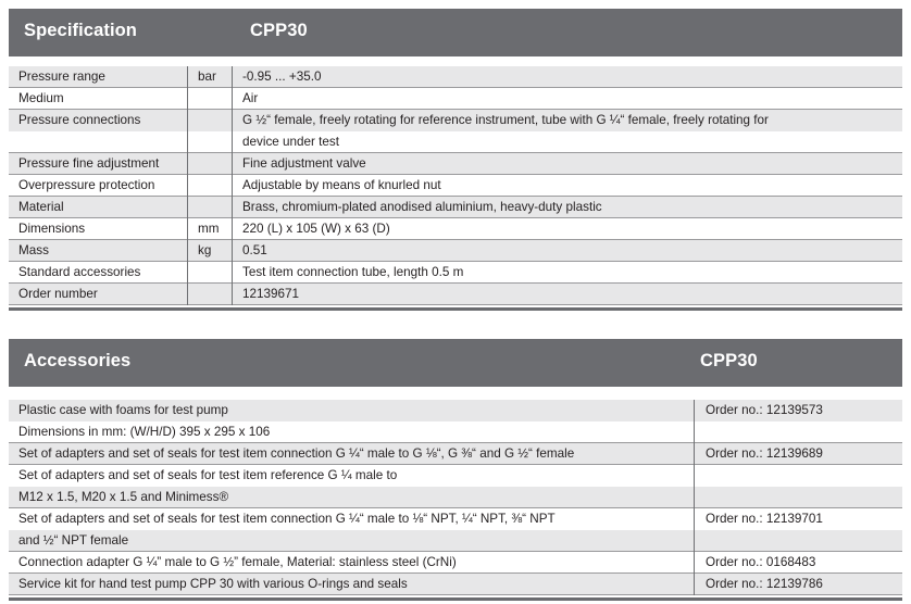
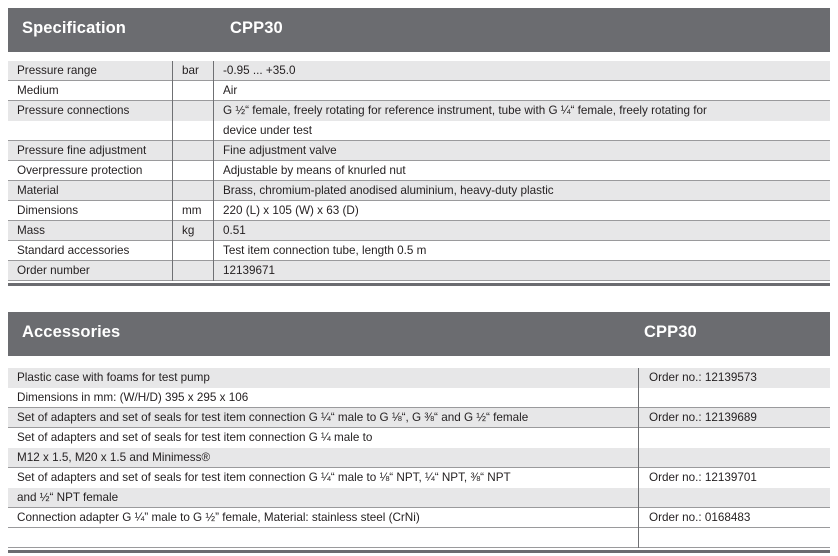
  Specification
  CPP30
  Pressure range
  bar
  -0.95 ... +35.0
  Medium
  Air
  Pressure connections
  G ½“ female, freely rotating for reference instrument, tube with G ¼“ female, freely rotating for
  device under test
  Pressure fine adjustment
  Fine adjustment valve
  Overpressure protection
  Adjustable by means of knurled nut
  Material
  Brass, chromium-plated anodised aluminium, heavy-duty plastic
  Dimensions
  mm
  220 (L) x 105 (W) x 63 (D)
  Mass
  kg
  0.51
  Standard accessories
  Test item connection tube, length 0.5 m
  Order number
  12139671
  Accessories
  CPP30
  Plastic case with foams for test pump
  Order no.: 12139573
  Dimensions in mm: (W/H/D) 395 x 295 x 106
  Set of adapters and set of seals for test item connection G ¼“ male to G ⅛“, G ⅜“ and G ½“ female
  Order no.: 12139689
- Set of adapters and set of seals for test item reference G ¼ male to
+ Set of adapters and set of seals for test item connection G ¼ male to
  M12 x 1.5, M20 x 1.5 and Minimess®
  Set of adapters and set of seals for test item connection G ¼“ male to ⅛“ NPT, ¼“ NPT, ⅜“ NPT
  Order no.: 12139701
  and ½“ NPT female
  Connection adapter G ¼” male to G ½” female, Material: stainless steel (CrNi)
  Order no.: 0168483
- Service kit for hand test pump CPP 30 with various O-rings and seals
- Order no.: 12139786
